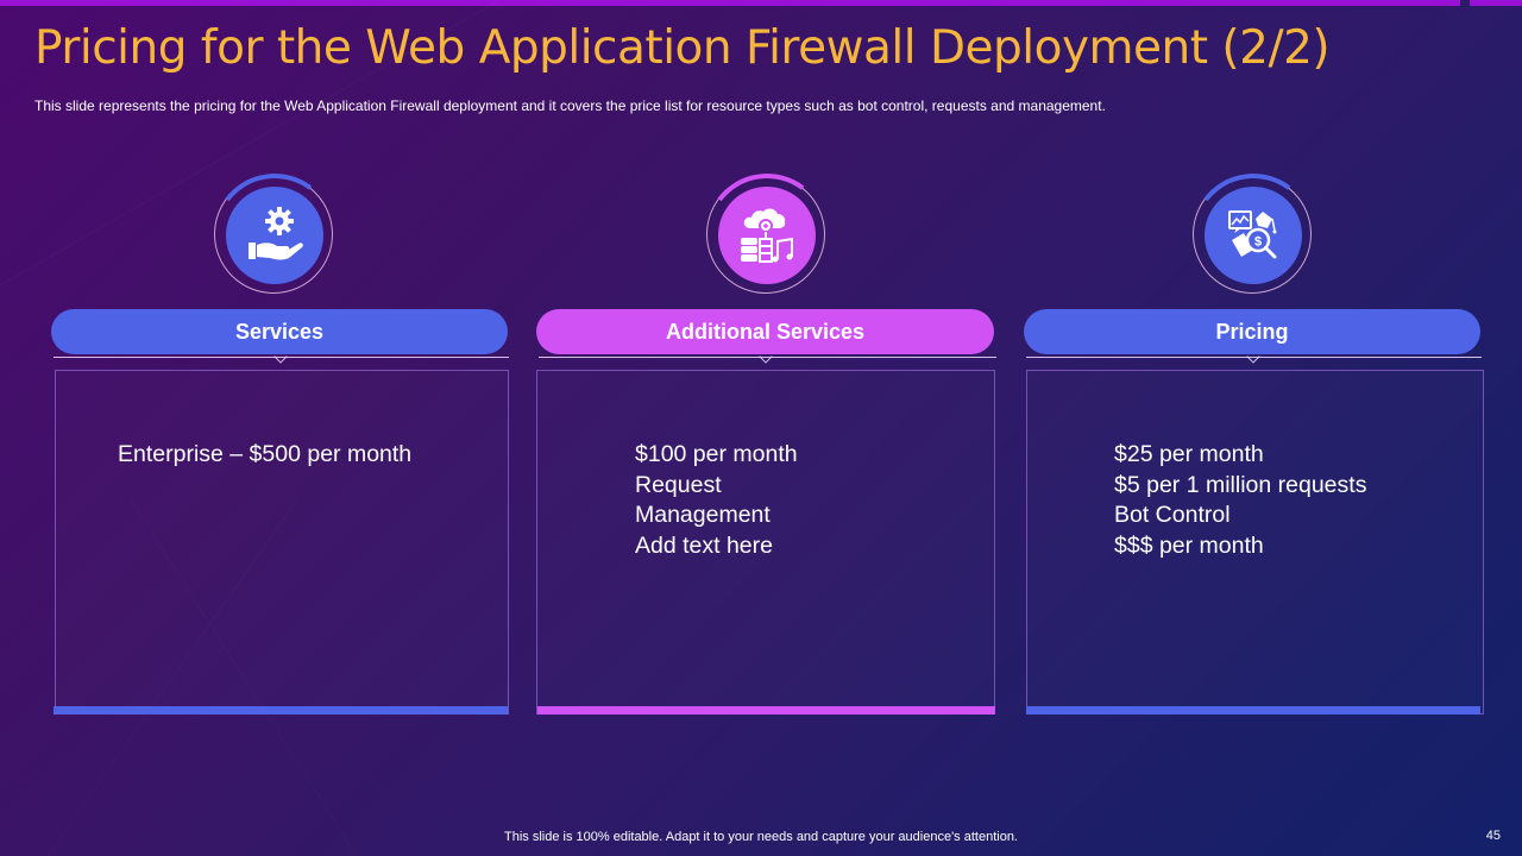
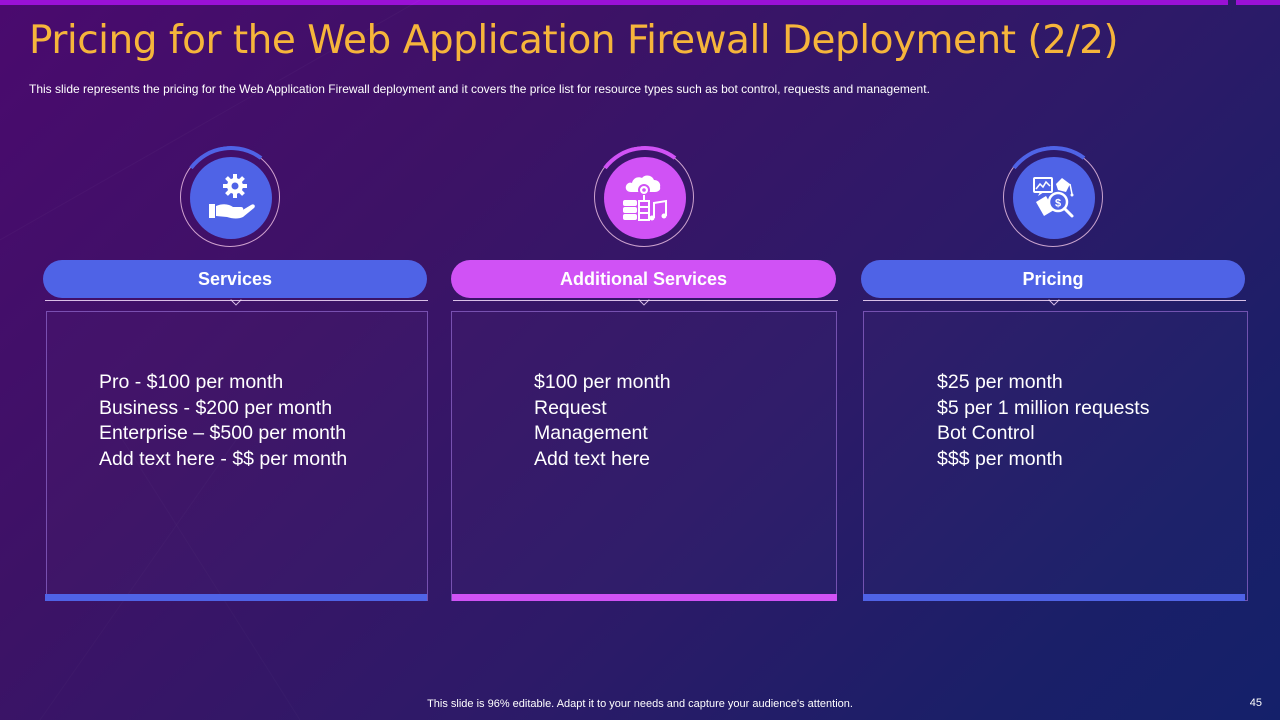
  Pricing for the Web Application Firewall Deployment (2/2)
  This slide represents the pricing for the Web Application Firewall deployment and it covers the price list for resource types such as bot control, requests and management.
  Services
+ Pro - $100 per month
+ Business - $200 per month
  Enterprise – $500 per month
+ Add text here - $$ per month
  Additional Services
  $100 per month
  Request
  Management
  Add text here
  $
  Pricing
  $25 per month
  $5 per 1 million requests
  Bot Control
  $$$ per month
- This slide is 100% editable. Adapt it to your needs and capture your audience's attention.
+ This slide is 96% editable. Adapt it to your needs and capture your audience's attention.
  45
